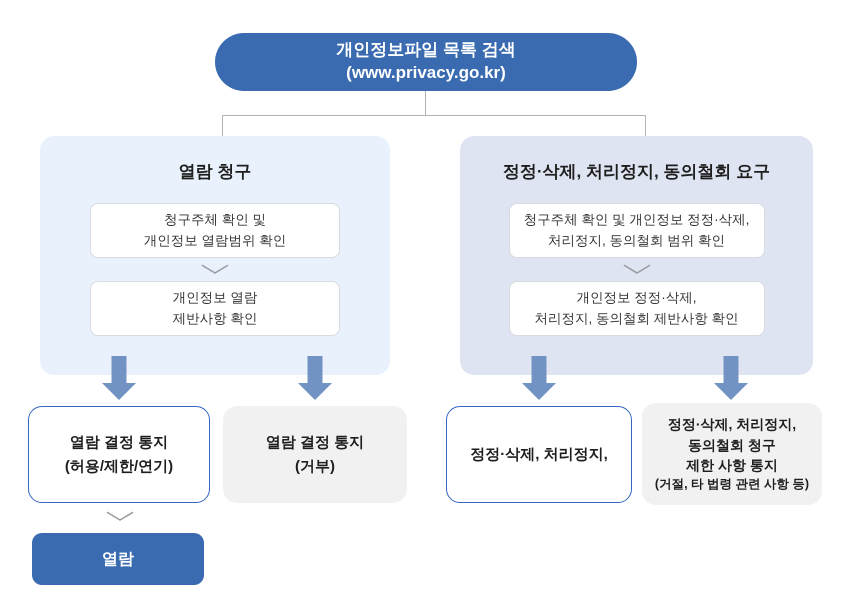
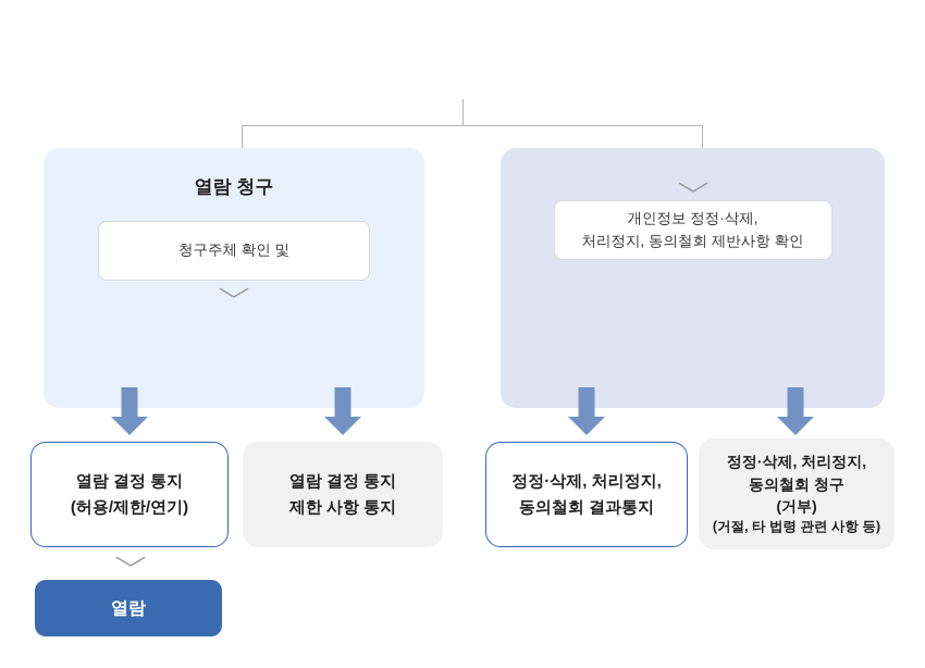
- 개인정보파일 목록 검색
- (www.privacy.go.kr)
  열람 청구
  청구주체 확인 및
- 개인정보 열람범위 확인
- 개인정보 열람
- 제반사항 확인
- 정정·삭제, 처리정지, 동의철회 요구
- 청구주체 확인 및 개인정보 정정·삭제,
- 처리정지, 동의철회 범위 확인
  개인정보 정정·삭제,
  처리정지, 동의철회 제반사항 확인
  열람 결정 통지
  (허용/제한/연기)
  열람 결정 통지
- (거부)
+ 제한 사항 통지
  정정·삭제, 처리정지,
+ 동의철회 결과통지
  정정·삭제, 처리정지,
  동의철회 청구
- 제한 사항 통지
+ (거부)
  (거절, 타 법령 관련 사항 등)
  열람
